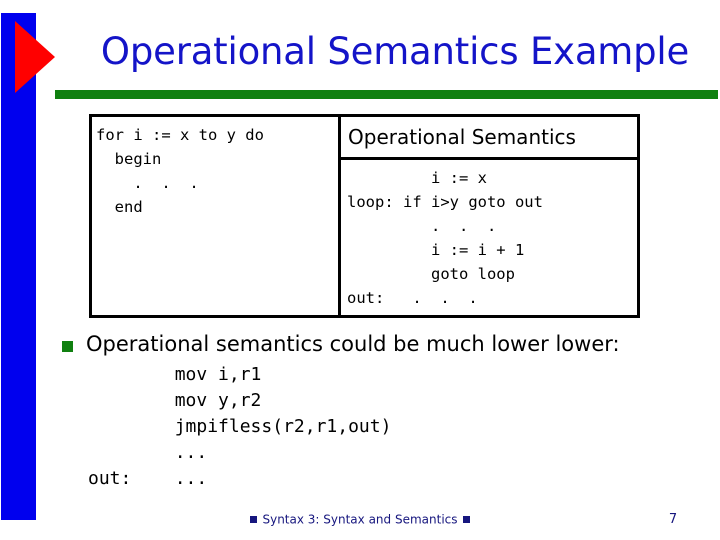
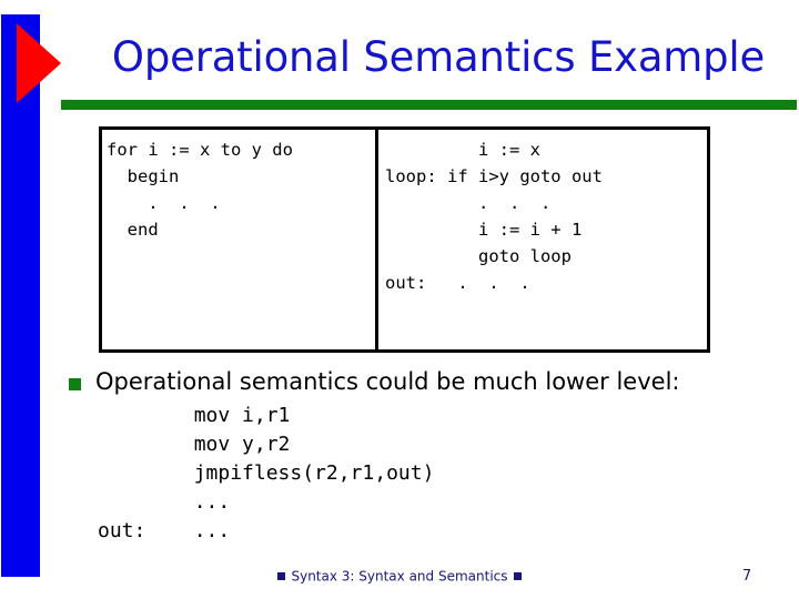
  Operational Semantics Example
  for i := x to y do
  begin
  . . .
  end
- Operational Semantics
  i := x
  loop: if i>y goto out
  . . .
  i := i + 1
  goto loop
  out: . . .
- Operational semantics could be much lower lower:
+ Operational semantics could be much lower level:
  mov i,r1
  mov y,r2
  jmpifless(r2,r1,out)
  ...
  out: ...
  Syntax 3: Syntax and Semantics
  7
